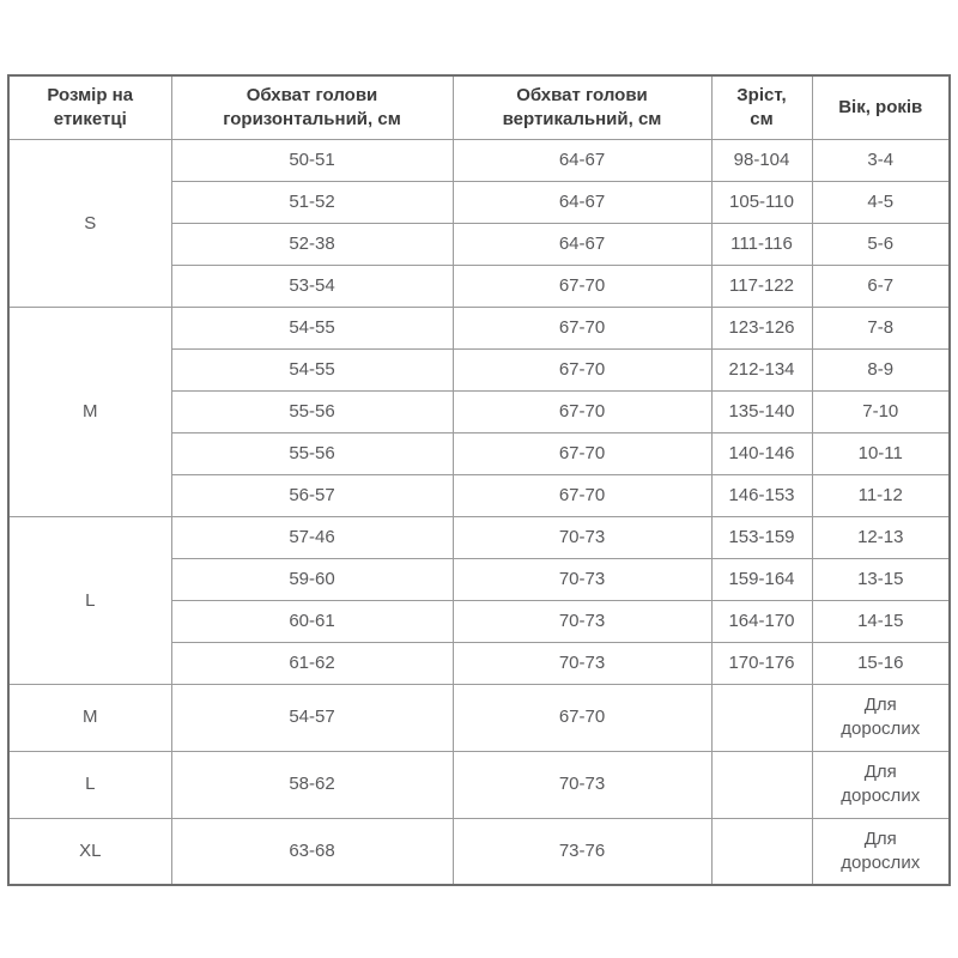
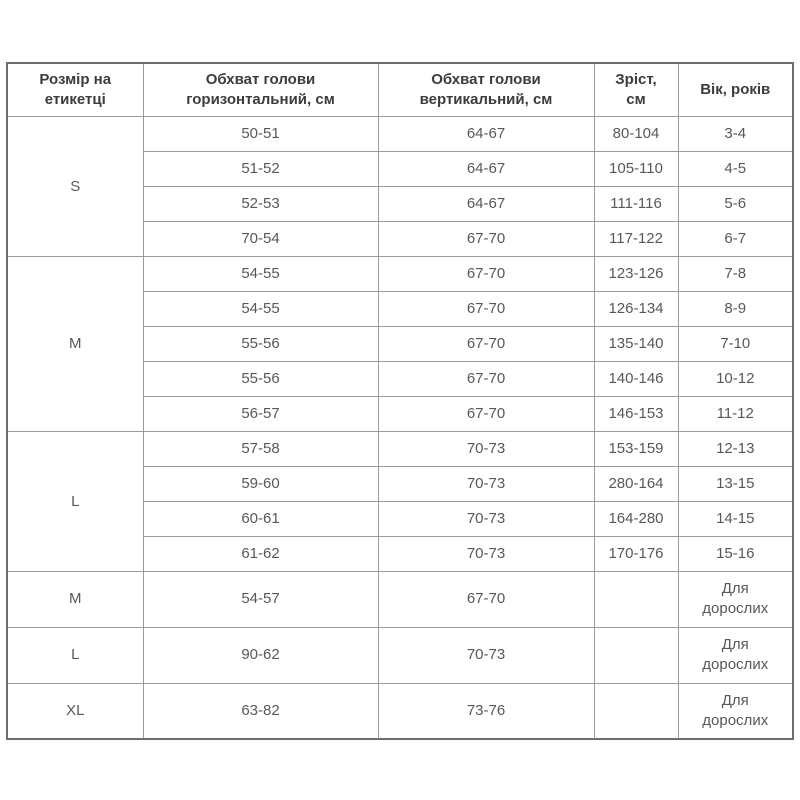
  Розмір на етикетці	Обхват голови горизонтальний, см	Обхват голови вертикальний, см	Зріст, см	Вік, років
- S	50-51	64-67	98-104	3-4
+ S	50-51	64-67	80-104	3-4
  51-52	64-67	105-110	4-5
- 52-38	64-67	111-116	5-6
+ 52-53	64-67	111-116	5-6
- 53-54	67-70	117-122	6-7
+ 70-54	67-70	117-122	6-7
  M	54-55	67-70	123-126	7-8
- 54-55	67-70	212-134	8-9
+ 54-55	67-70	126-134	8-9
  55-56	67-70	135-140	7-10
- 55-56	67-70	140-146	10-11
+ 55-56	67-70	140-146	10-12
  56-57	67-70	146-153	11-12
- L	57-46	70-73	153-159	12-13
+ L	57-58	70-73	153-159	12-13
- 59-60	70-73	159-164	13-15
+ 59-60	70-73	280-164	13-15
- 60-61	70-73	164-170	14-15
+ 60-61	70-73	164-280	14-15
  61-62	70-73	170-176	15-16
  M	54-57	67-70		Для дорослих
- L	58-62	70-73		Для дорослих
+ L	90-62	70-73		Для дорослих
- XL	63-68	73-76		Для дорослих
+ XL	63-82	73-76		Для дорослих
